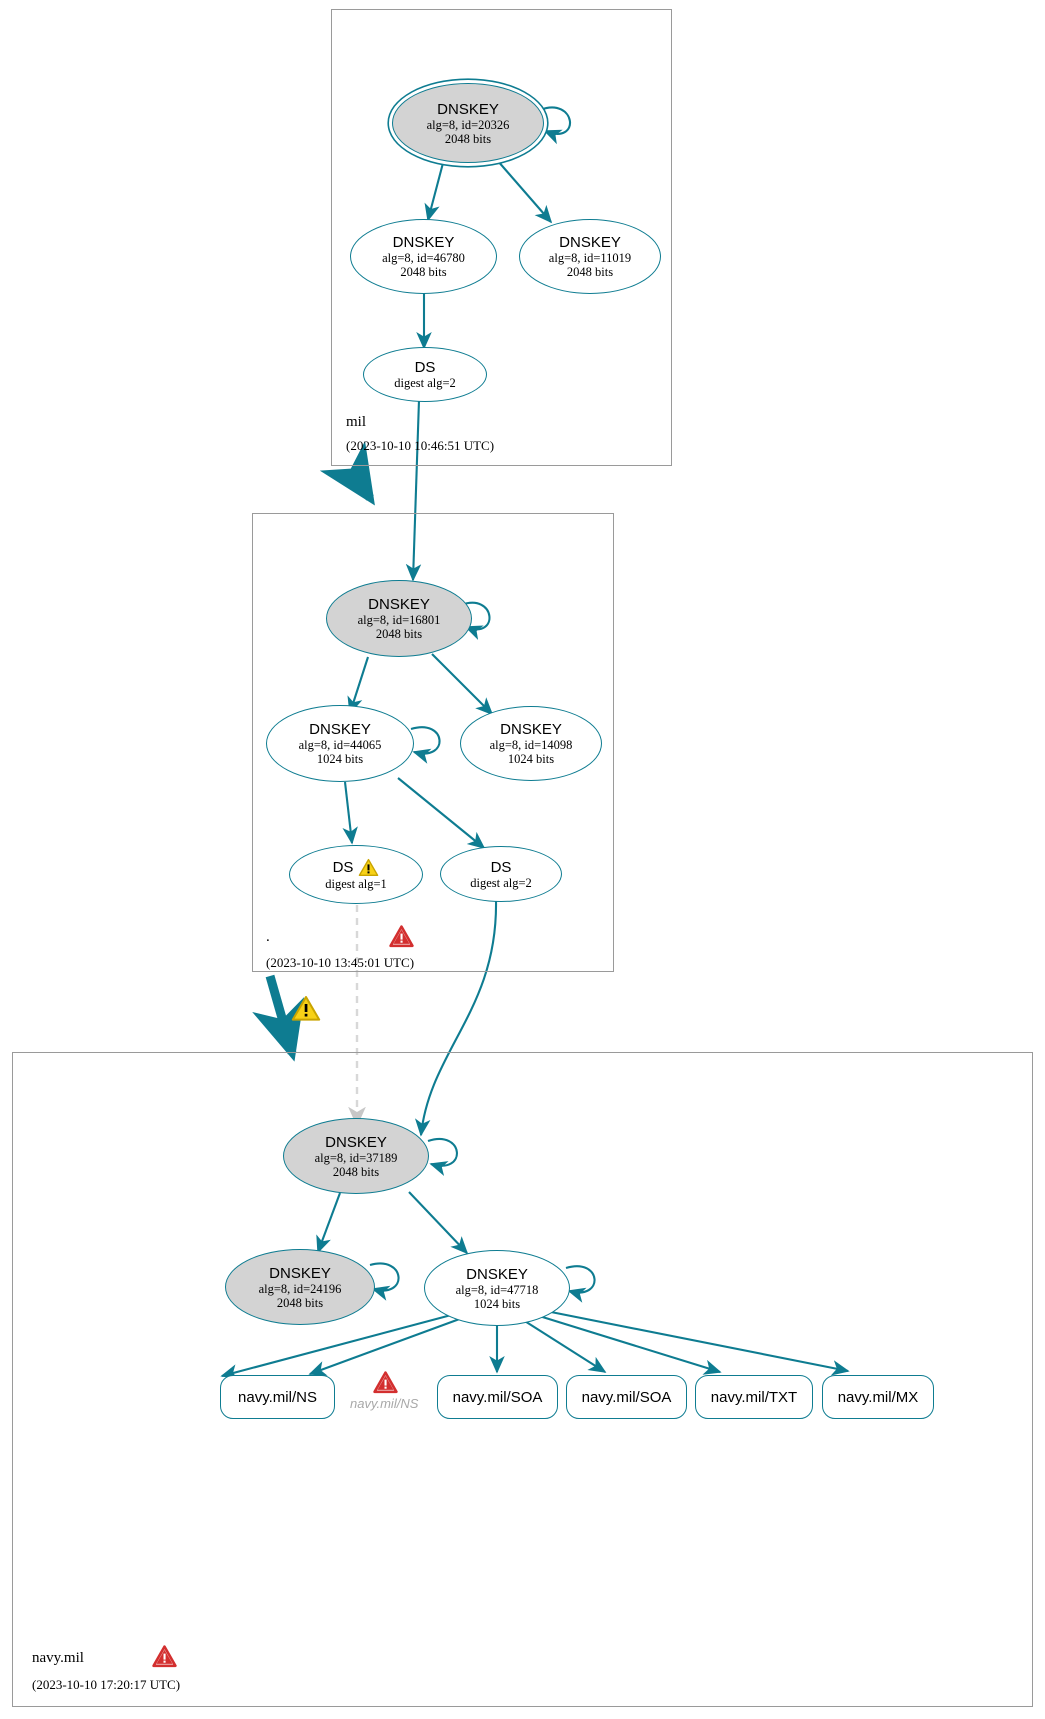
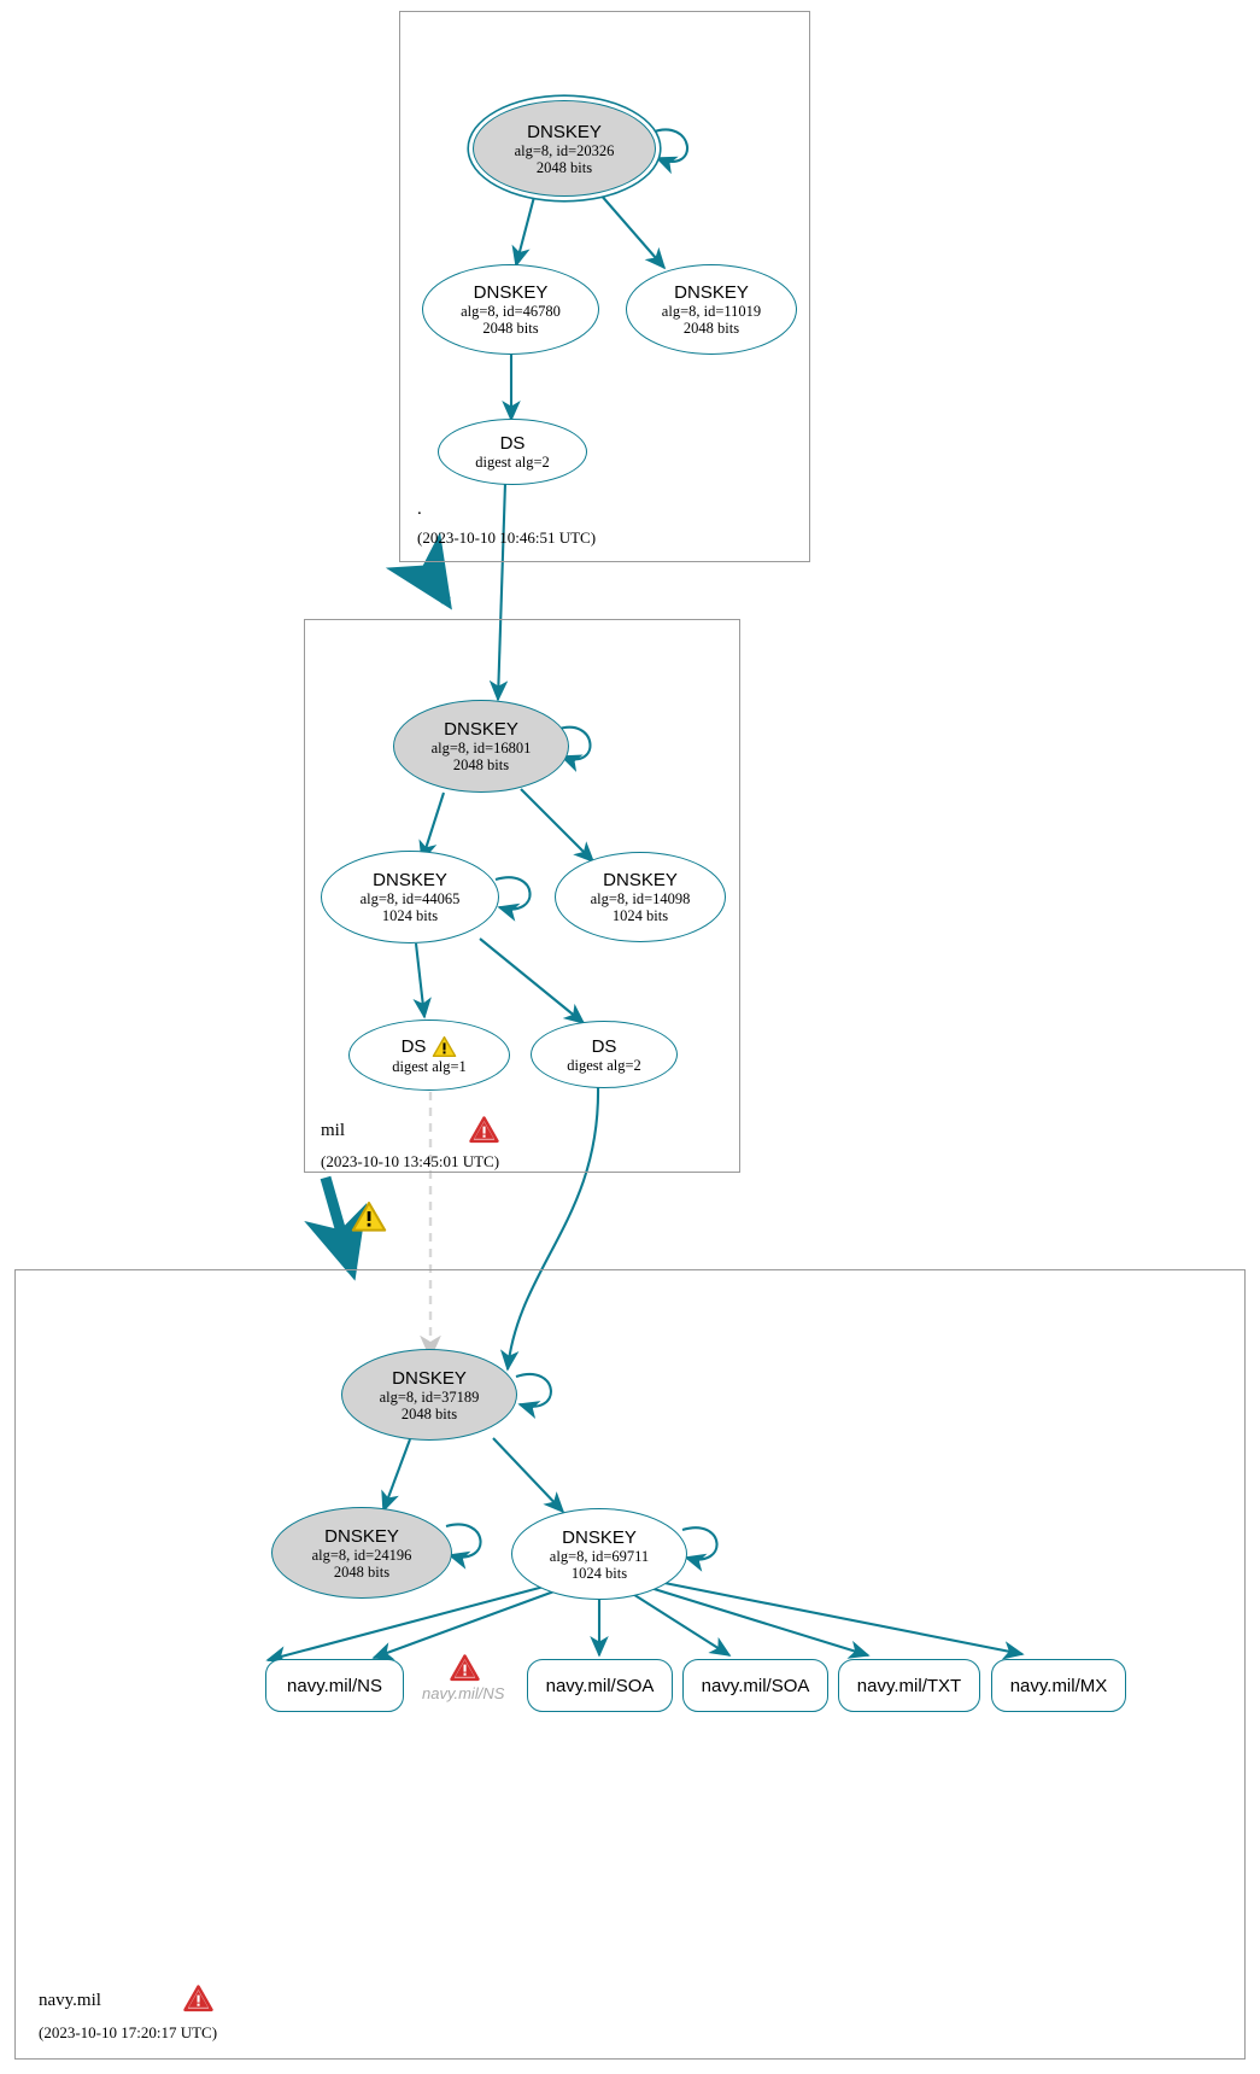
  DNSKEY
  alg=8, id=20326
  2048 bits
  DNSKEY
  alg=8, id=46780
  2048 bits
  DNSKEY
  alg=8, id=11019
  2048 bits
  DS
  digest alg=2
- mil
+ .
  (2023-10-10 10:46:51 UTC)
  DNSKEY
  alg=8, id=16801
  2048 bits
  DNSKEY
  alg=8, id=44065
  1024 bits
  DNSKEY
  alg=8, id=14098
  1024 bits
  DS
  digest alg=1
  DS
  digest alg=2
- .
+ mil
  (2023-10-10 13:45:01 UTC)
  DNSKEY
  alg=8, id=37189
  2048 bits
  DNSKEY
  alg=8, id=24196
  2048 bits
  DNSKEY
- alg=8, id=47718
+ alg=8, id=69711
  1024 bits
  navy.mil/NS
  navy.mil/NS
  navy.mil/SOA
  navy.mil/SOA
  navy.mil/TXT
  navy.mil/MX
  navy.mil
  (2023-10-10 17:20:17 UTC)
